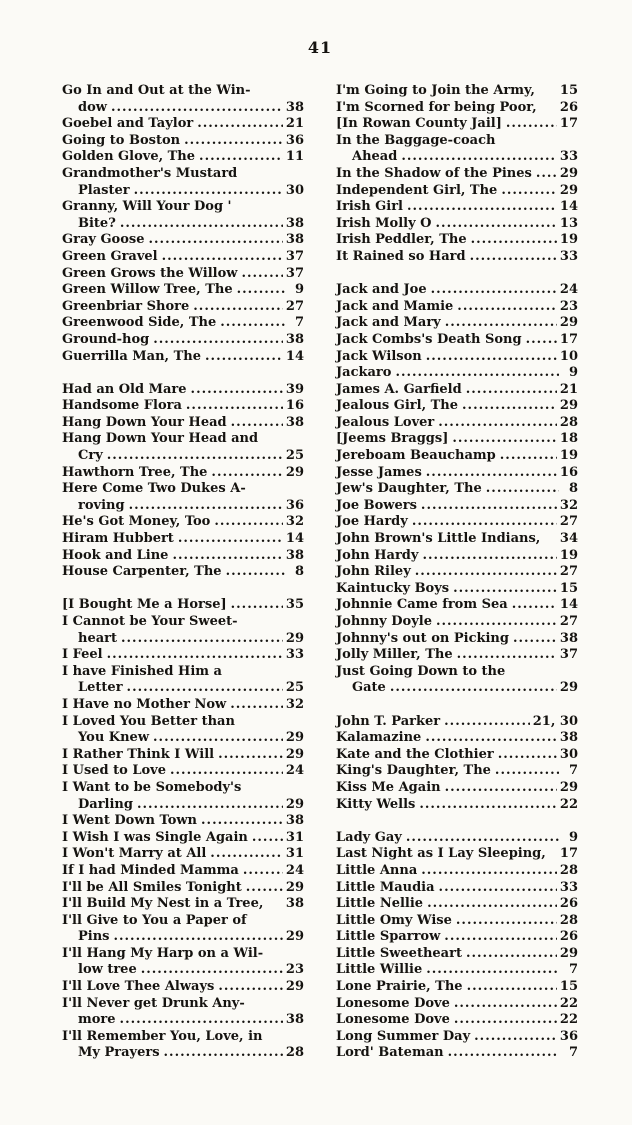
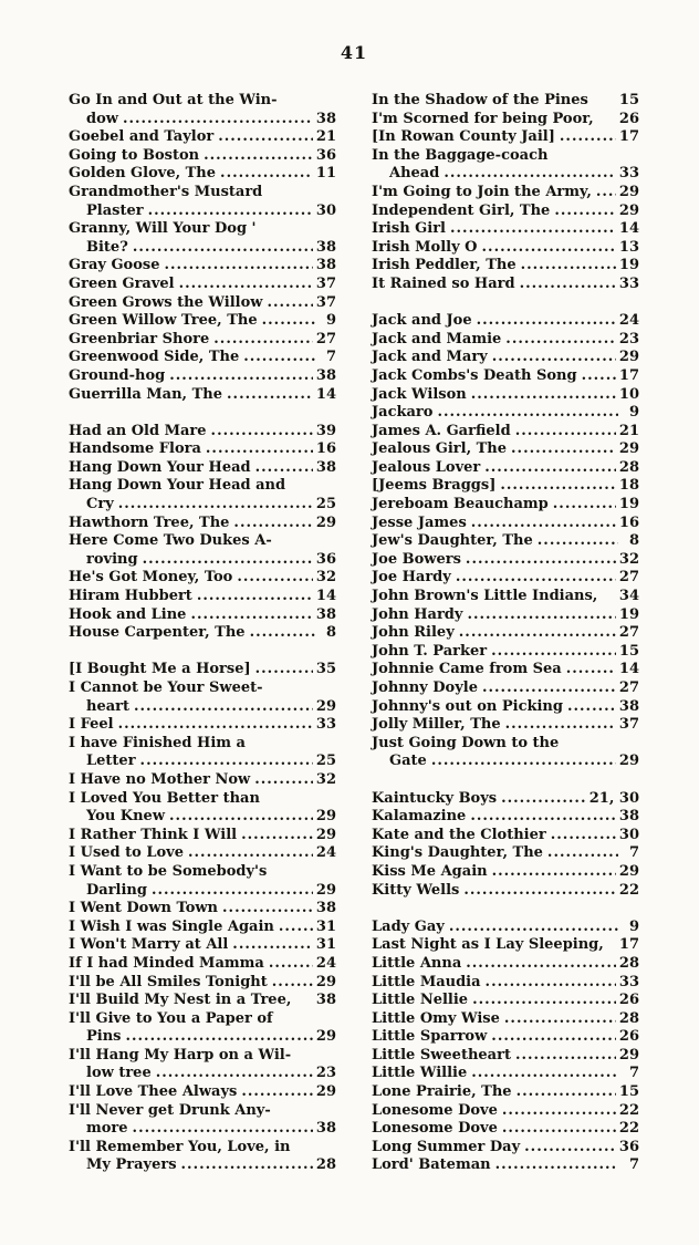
  41
  Go In and Out at the Win-
  dow
  38
  Goebel and Taylor
  21
  Going to Boston
  36
  Golden Glove, The
  11
  Grandmother's Mustard
  Plaster
  30
  Granny, Will Your Dog '
  Bite?
  38
  Gray Goose
  38
  Green Gravel
  37
  Green Grows the Willow
  37
  Green Willow Tree, The
  9
  Greenbriar Shore
  27
  Greenwood Side, The
  7
  Ground-hog
  38
  Guerrilla Man, The
  14
  Had an Old Mare
  39
  Handsome Flora
  16
  Hang Down Your Head
  38
  Hang Down Your Head and
  Cry
  25
  Hawthorn Tree, The
  29
  Here Come Two Dukes A-
  roving
  36
  He's Got Money, Too
  32
  Hiram Hubbert
  14
  Hook and Line
  38
  House Carpenter, The
  8
  [I Bought Me a Horse]
  35
  I Cannot be Your Sweet-
  heart
  29
  I Feel
  33
  I have Finished Him a
  Letter
  25
  I Have no Mother Now
  32
  I Loved You Better than
  You Knew
  29
  I Rather Think I Will
  29
  I Used to Love
  24
  I Want to be Somebody's
  Darling
  29
  I Went Down Town
  38
  I Wish I was Single Again
  31
  I Won't Marry at All
  31
  If I had Minded Mamma
  24
  I'll be All Smiles Tonight
  29
  I'll Build My Nest in a Tree,
  38
  I'll Give to You a Paper of
  Pins
  29
  I'll Hang My Harp on a Wil-
  low tree
  23
  I'll Love Thee Always
  29
  I'll Never get Drunk Any-
  more
  38
  I'll Remember You, Love, in
  My Prayers
  28
- I'm Going to Join the Army,
+ In the Shadow of the Pines
  15
  I'm Scorned for being Poor,
  26
  [In Rowan County Jail]
  17
  In the Baggage-coach
  Ahead
  33
- In the Shadow of the Pines
+ I'm Going to Join the Army,
  29
  Independent Girl, The
  29
  Irish Girl
  14
  Irish Molly O
  13
  Irish Peddler, The
  19
  It Rained so Hard
  33
  Jack and Joe
  24
  Jack and Mamie
  23
  Jack and Mary
  29
  Jack Combs's Death Song
  17
  Jack Wilson
  10
  Jackaro
  9
  James A. Garfield
  21
  Jealous Girl, The
  29
  Jealous Lover
  28
  [Jeems Braggs]
  18
  Jereboam Beauchamp
  19
  Jesse James
  16
  Jew's Daughter, The
  8
  Joe Bowers
  32
  Joe Hardy
  27
  John Brown's Little Indians,
  34
  John Hardy
  19
  John Riley
  27
- Kaintucky Boys
+ John T. Parker
  15
  Johnnie Came from Sea
  14
  Johnny Doyle
  27
  Johnny's out on Picking
  38
  Jolly Miller, The
  37
  Just Going Down to the
  Gate
  29
- John T. Parker
+ Kaintucky Boys
  21, 30
  Kalamazine
  38
  Kate and the Clothier
  30
  King's Daughter, The
  7
  Kiss Me Again
  29
  Kitty Wells
  22
  Lady Gay
  9
  Last Night as I Lay Sleeping,
  17
  Little Anna
  28
  Little Maudia
  33
  Little Nellie
  26
  Little Omy Wise
  28
  Little Sparrow
  26
  Little Sweetheart
  29
  Little Willie
  7
  Lone Prairie, The
  15
  Lonesome Dove
  22
  Lonesome Dove
  22
  Long Summer Day
  36
  Lord' Bateman
  7
